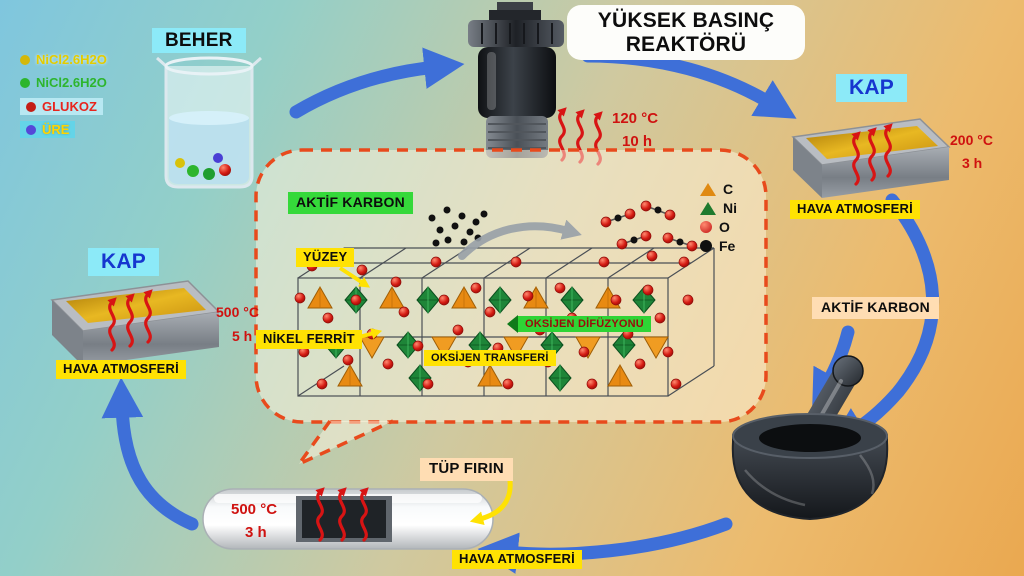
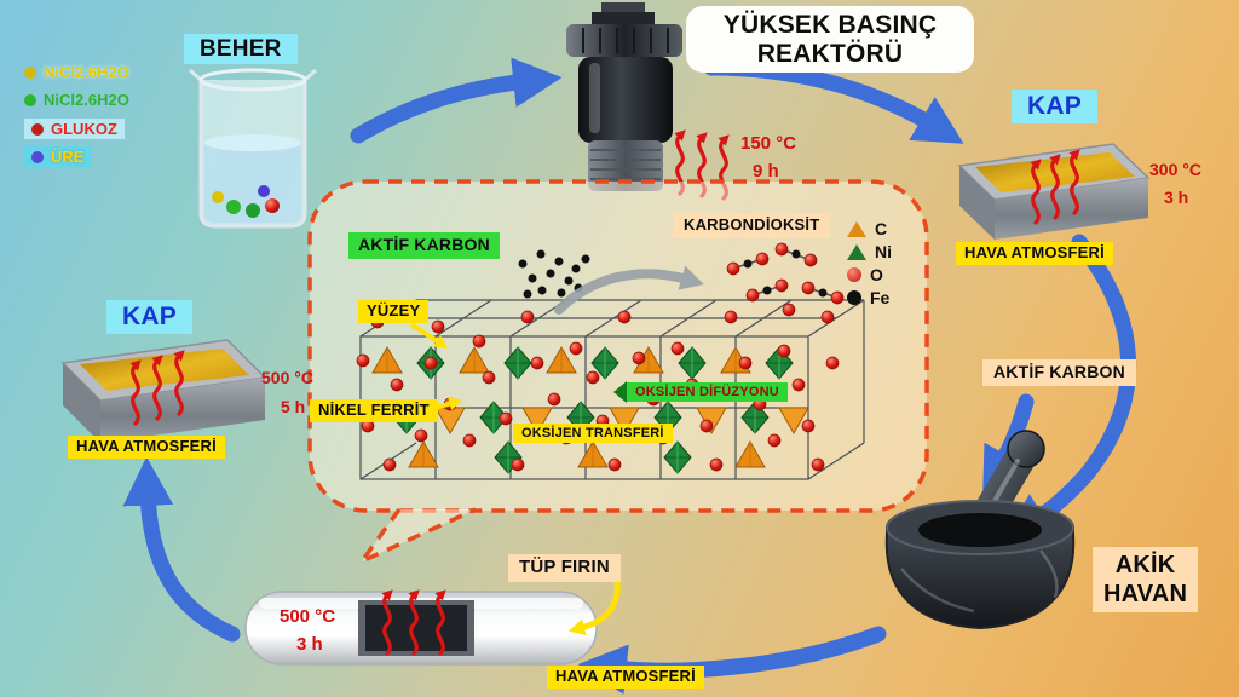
  YÜKSEK BASINÇ
  REAKTÖRÜ
  BEHER
  NiCl2.6H2O
  NiCl2.6H2O
  GLUKOZ
  ÜRE
- 120 °C
+ 150 °C
- 10 h
+ 9 h
  KAP
- 200 °C
+ 300 °C
  3 h
  HAVA ATMOSFERİ
  AKTİF KARBON
+ AKİK
+ HAVAN
  KAP
  500 °C
  5 h
  HAVA ATMOSFERİ
  TÜP FIRIN
  500 °C
  3 h
  HAVA ATMOSFERİ
  AKTİF KARBON
+ KARBONDİOKSİT
  YÜZEY
  NİKEL FERRİT
  OKSİJEN TRANSFERİ
  OKSİJEN DİFÜZYONU
  C
  Ni
  O
  Fe
